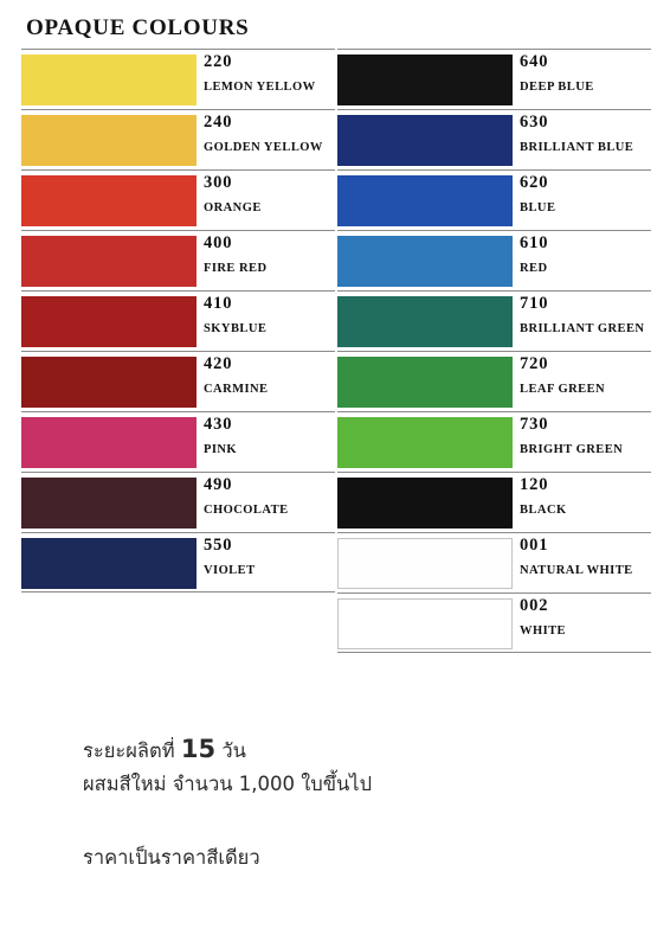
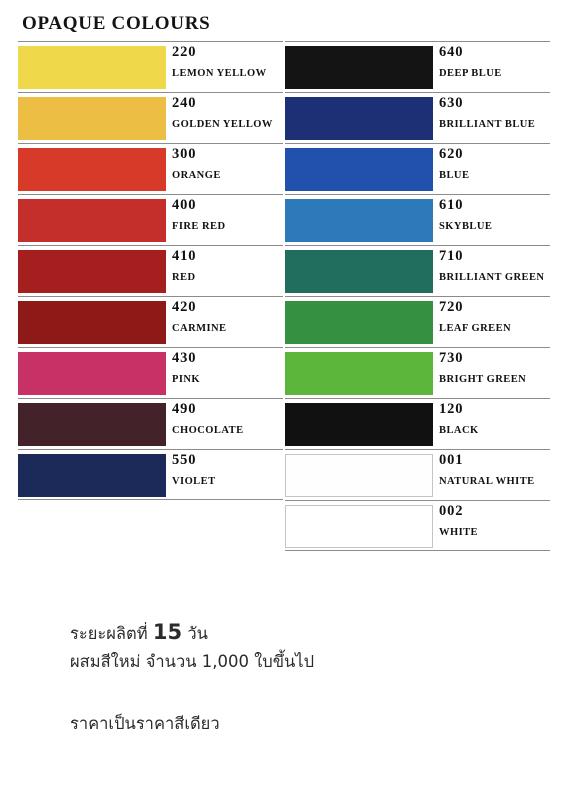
  OPAQUE COLOURS
  220
  LEMON YELLOW
  240
  GOLDEN YELLOW
  300
  ORANGE
  400
  FIRE RED
  410
- SKYBLUE
+ RED
  420
  CARMINE
  430
  PINK
  490
  CHOCOLATE
  550
  VIOLET
  640
  DEEP BLUE
  630
  BRILLIANT BLUE
  620
  BLUE
  610
- RED
+ SKYBLUE
  710
  BRILLIANT GREEN
  720
  LEAF GREEN
  730
  BRIGHT GREEN
  120
  BLACK
  001
  NATURAL WHITE
  002
  WHITE
  ระยะผลิตที่ 15 วัน
  ผสมสีใหม่ จำนวน 1,000 ใบขึ้นไป
  ราคาเป็นราคาสีเดียว
